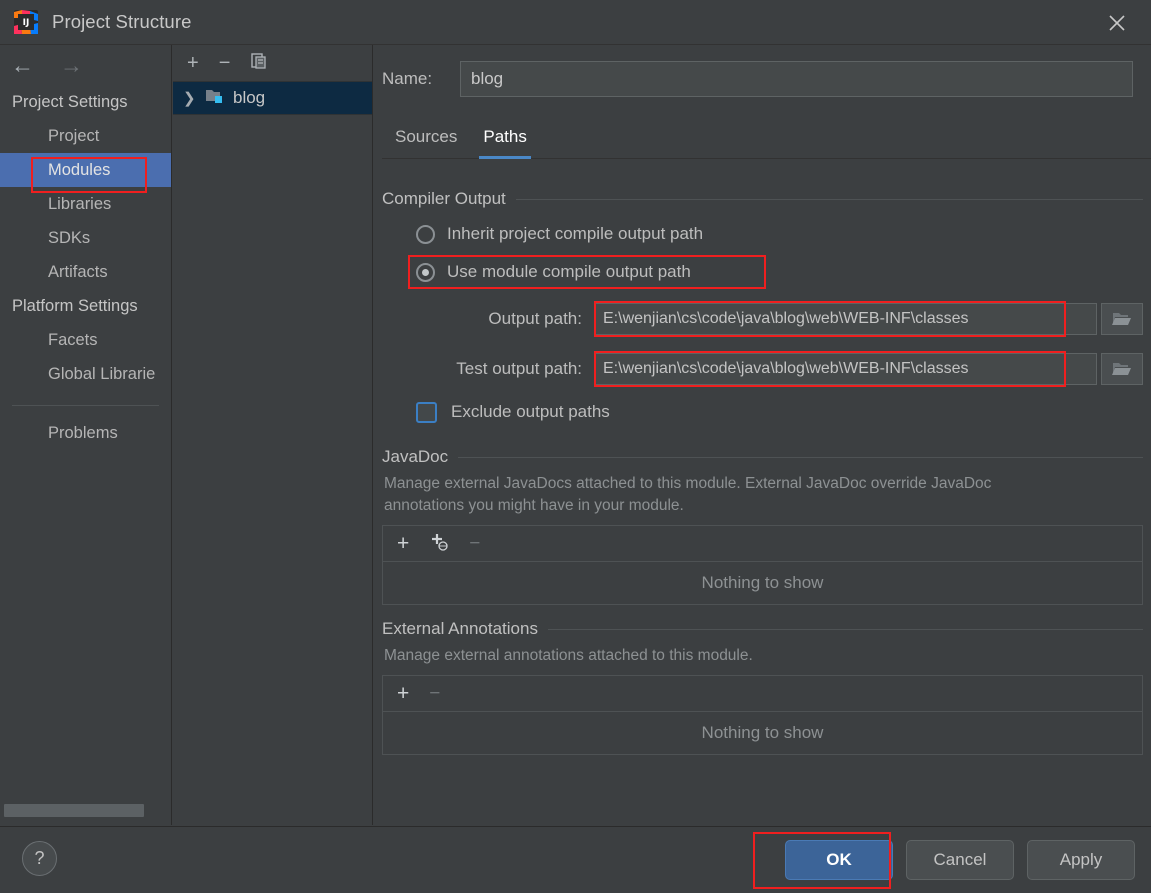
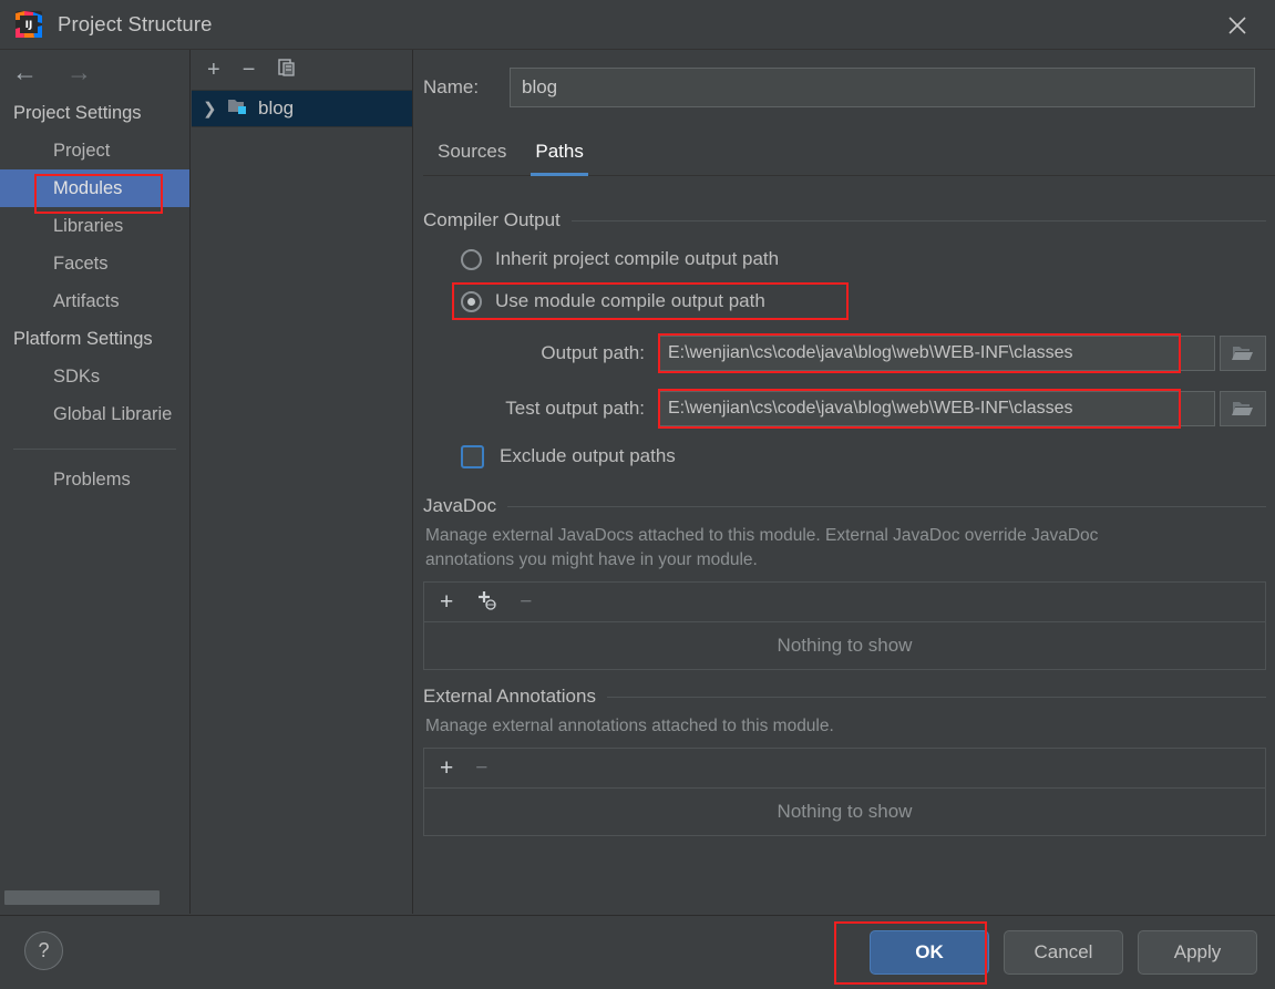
  IJ
  Project Structure
  ←
  →
  Project Settings
  Project
  Modules
  Libraries
- SDKs
+ Facets
  Artifacts
  Platform Settings
- Facets
+ SDKs
  Global Librarie
  Problems
  +
  −
  ❯
  blog
  Name:
  blog
  Sources
  Paths
  Compiler Output
  Inherit project compile output path
  Use module compile output path
  Output path:
  E:\wenjian\cs\code\java\blog\web\WEB-INF\classes
  Test output path:
  E:\wenjian\cs\code\java\blog\web\WEB-INF\classes
  Exclude output paths
  JavaDoc
  Manage external JavaDocs attached to this module. External JavaDoc override JavaDoc annotations you might have in your module.
  +
  −
  Nothing to show
  External Annotations
  Manage external annotations attached to this module.
  +
  −
  Nothing to show
  ?
  OK
  Cancel
  Apply
